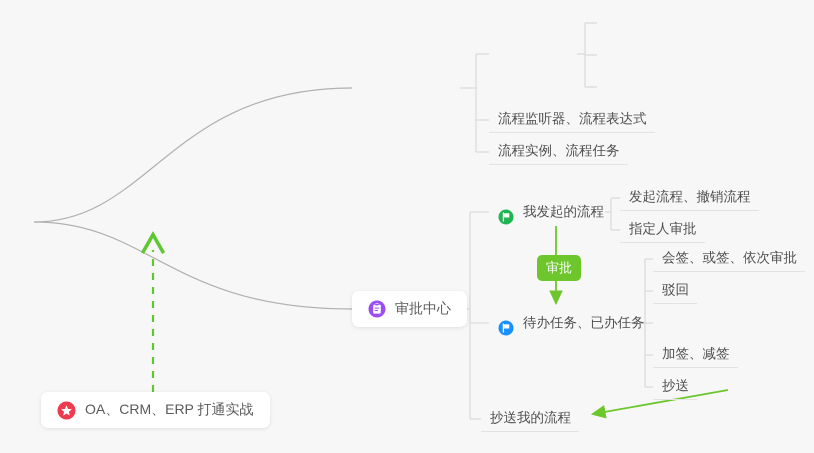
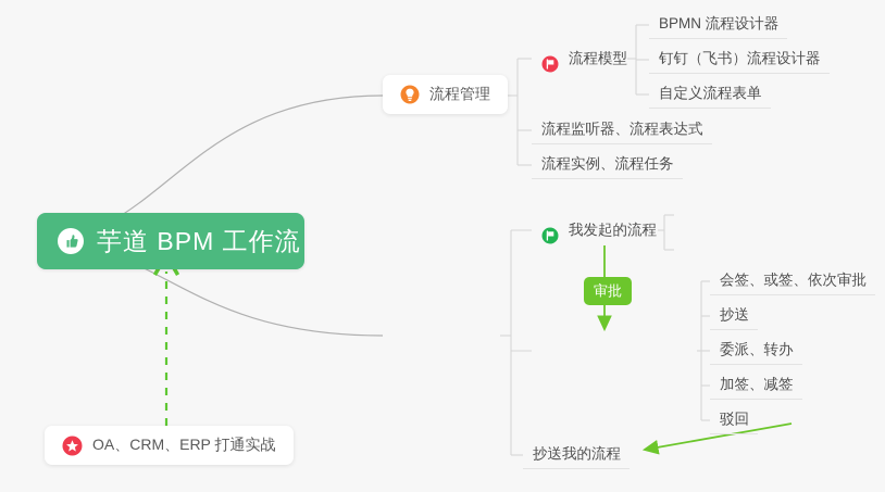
+ 芋道 BPM 工作流
+ 流程管理
+ 流程模型
+ BPMN 流程设计器
+ 钉钉（飞书）流程设计器
+ 自定义流程表单
  流程监听器、流程表达式
  流程实例、流程任务
- 审批中心
  我发起的流程
- 发起流程、撤销流程
- 指定人审批
- 待办任务、已办任务
  会签、或签、依次审批
- 驳回
+ 抄送
+ 委派、转办
  加签、减签
- 抄送
+ 驳回
  抄送我的流程
  审批
  OA、CRM、ERP 打通实战
